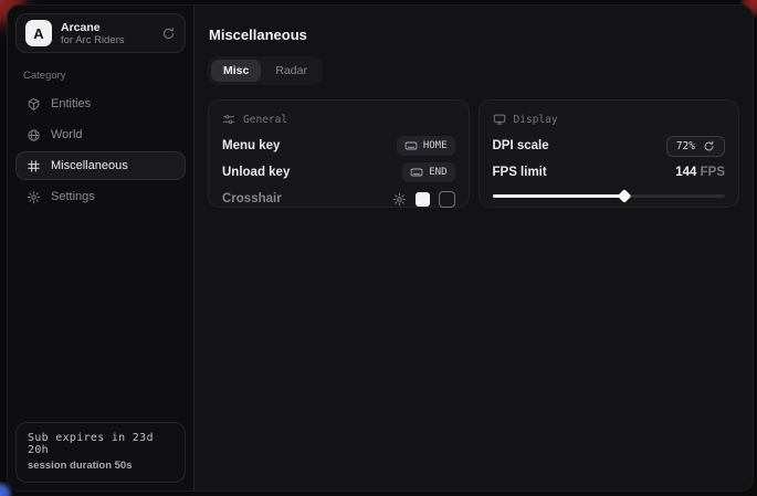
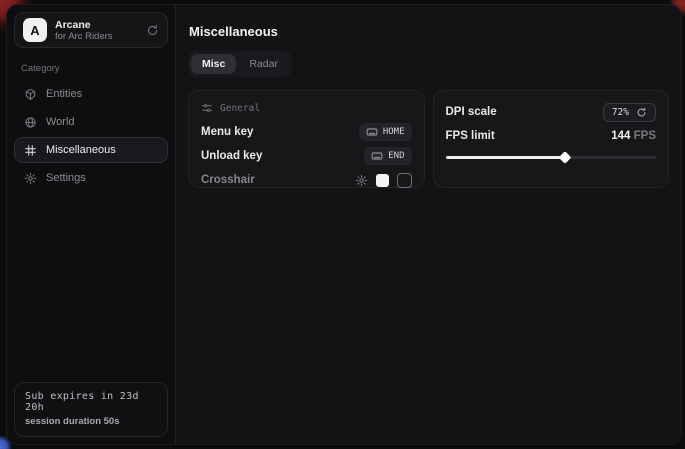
  A
  Arcane
  for Arc Riders
  Category
  Entities
  World
  Miscellaneous
  Settings
  Sub expires in 23d 20h
  session duration 50s
  Miscellaneous
  Misc
  Radar
  General
  Menu key
  HOME
  Unload key
  END
  Crosshair
- Display
  DPI scale
  72%
  FPS limit
  144 FPS
